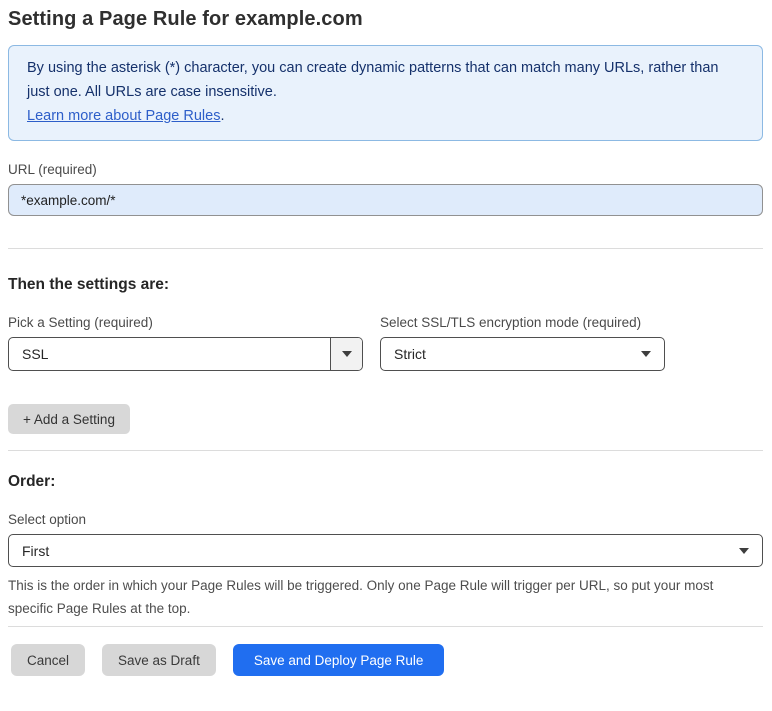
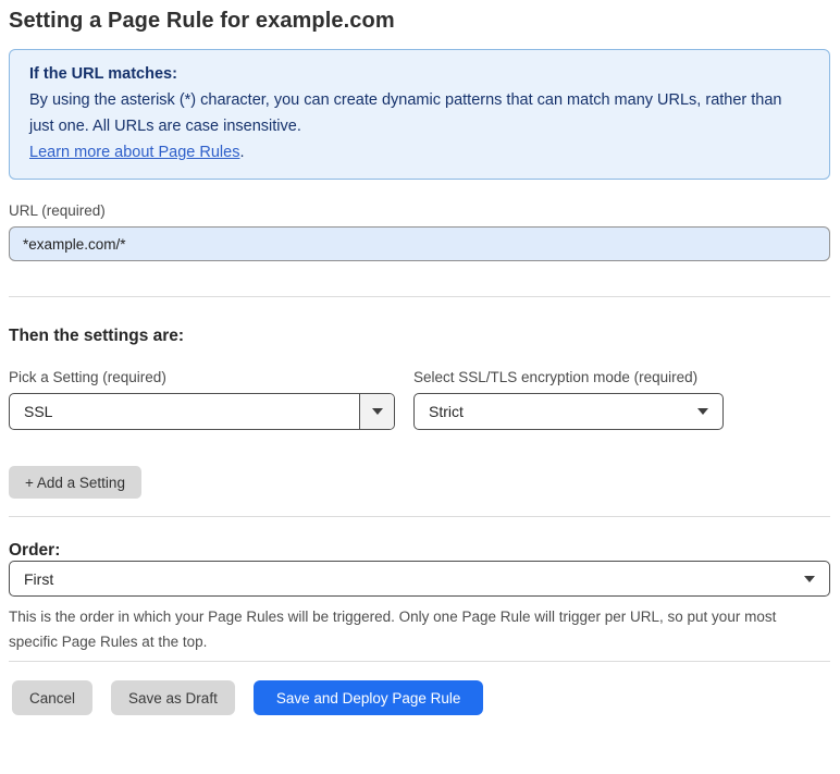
  Setting a Page Rule for example.com
+ If the URL matches:
  By using the asterisk (*) character, you can create dynamic patterns that can match many URLs, rather than just one. All URLs are case insensitive.
  Learn more about Page Rules.
  URL (required)
  *example.com/*
  Then the settings are:
  Pick a Setting (required)
  SSL
  Select SSL/TLS encryption mode (required)
  Strict
  + Add a Setting
  Order:
- Select option
  First
  This is the order in which your Page Rules will be triggered. Only one Page Rule will trigger per URL, so put your most specific Page Rules at the top.
  Cancel
  Save as Draft
  Save and Deploy Page Rule
